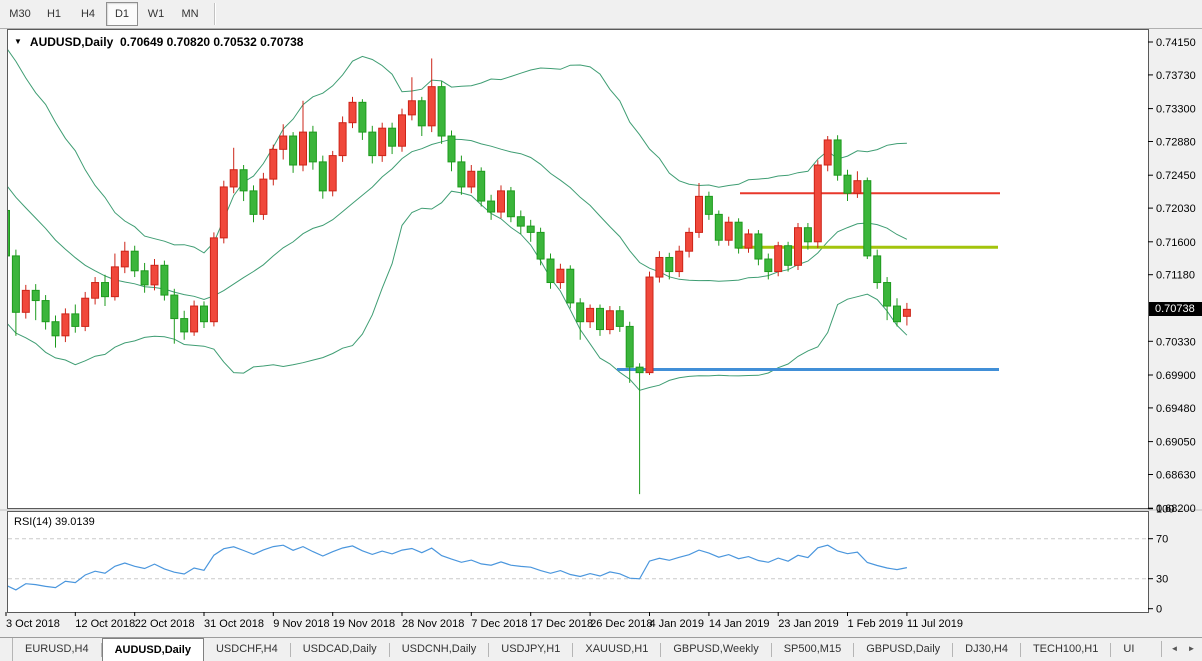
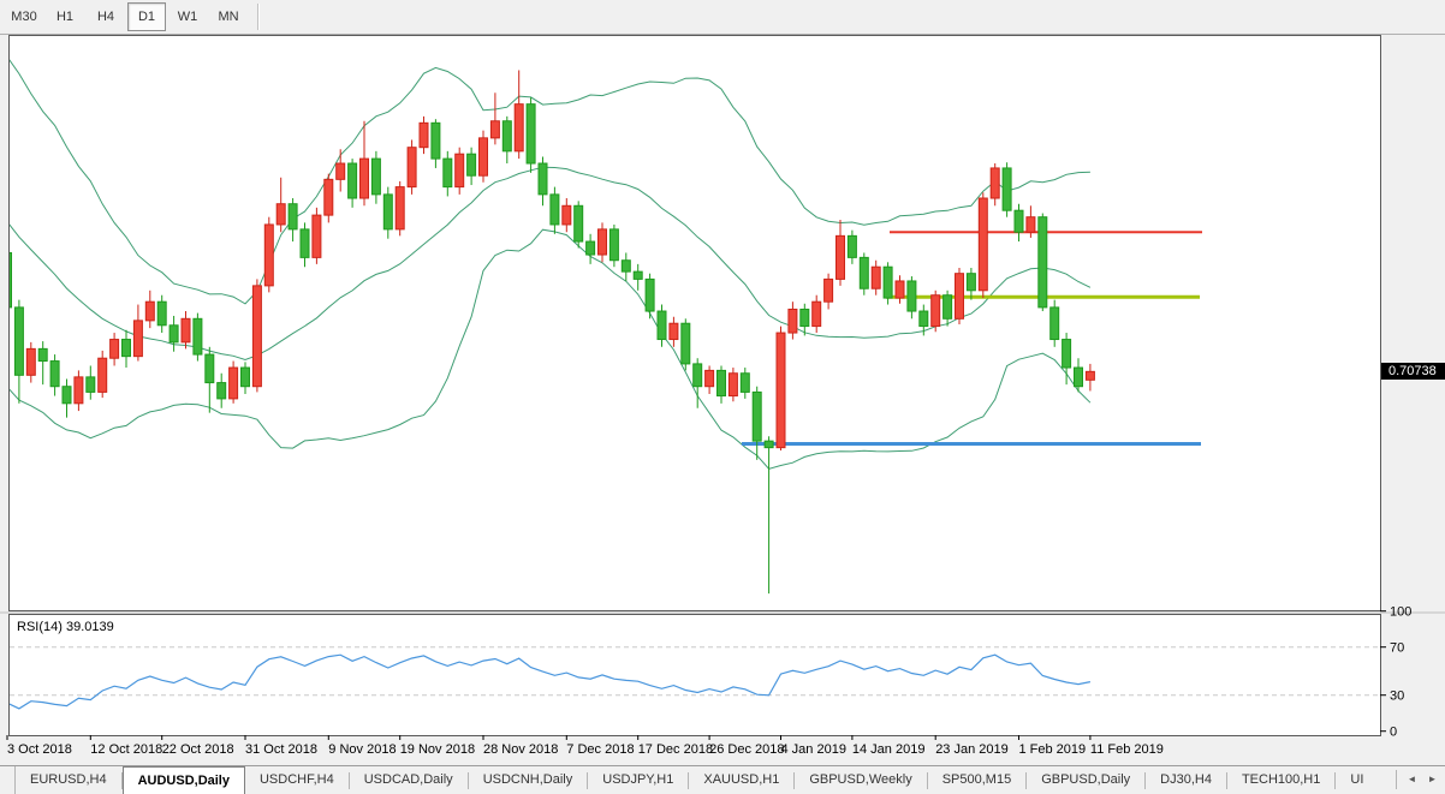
  M30
  H1
  H4
  D1
  W1
  MN
- 0.74150
- 0.73730
- 0.73300
- 0.72880
- 0.72450
- 0.72030
- 0.71600
- 0.71180
- 0.70330
- 0.69900
- 0.69480
- 0.69050
- 0.68630
- 0.68200
  3 Oct 2018
  12 Oct 2018
  22 Oct 2018
  31 Oct 2018
  9 Nov 2018
  19 Nov 2018
  28 Nov 2018
  7 Dec 2018
  17 Dec 2018
  26 Dec 2018
  4 Jan 2019
  14 Jan 2019
  23 Jan 2019
  1 Feb 2019
- 11 Jul 2019
+ 11 Feb 2019
  100
  70
  30
  0
- ▼ AUDUSD,Daily 0.70649 0.70820 0.70532 0.70738
  RSI(14) 39.0139
  0.70738
  EURUSD,H4
  AUDUSD,Daily
  USDCHF,H4
  USDCAD,Daily
  USDCNH,Daily
  USDJPY,H1
  XAUUSD,H1
  GBPUSD,Weekly
  SP500,M15
  GBPUSD,Daily
  DJ30,H4
  TECH100,H1
  UI
  ◄
  ►
